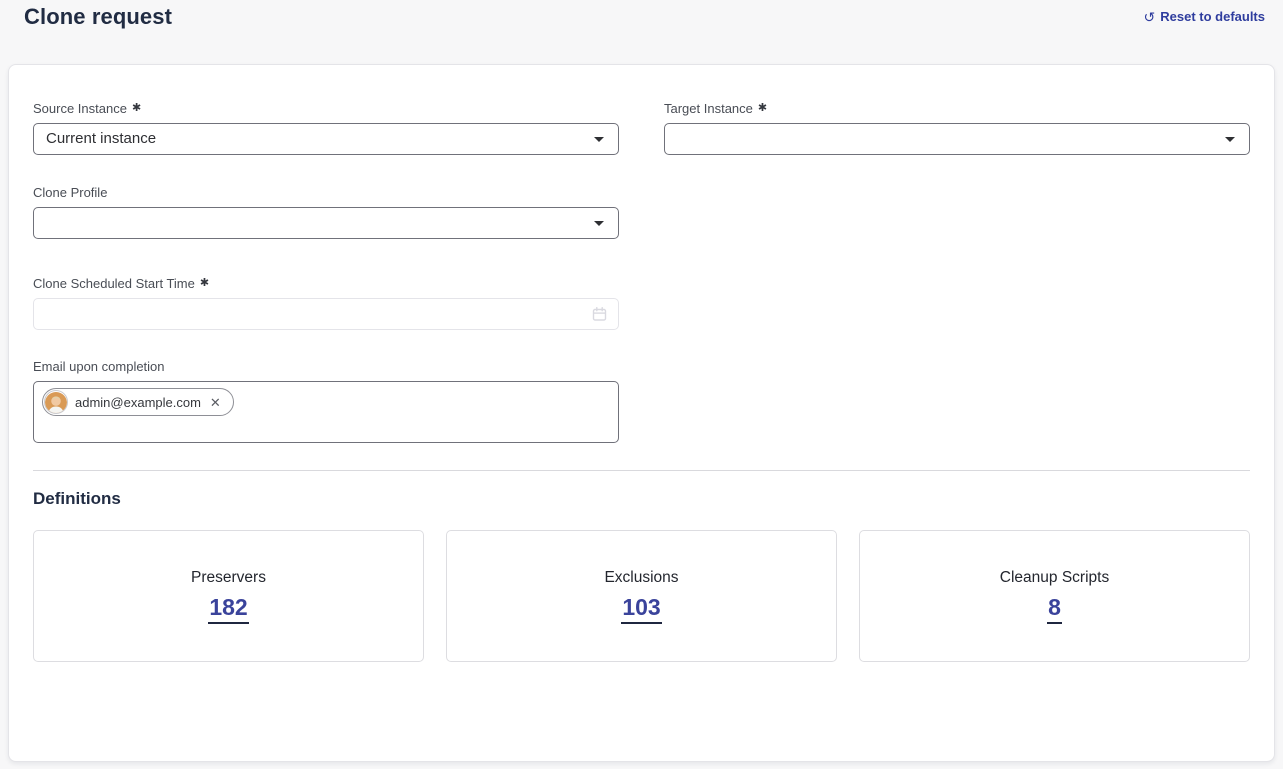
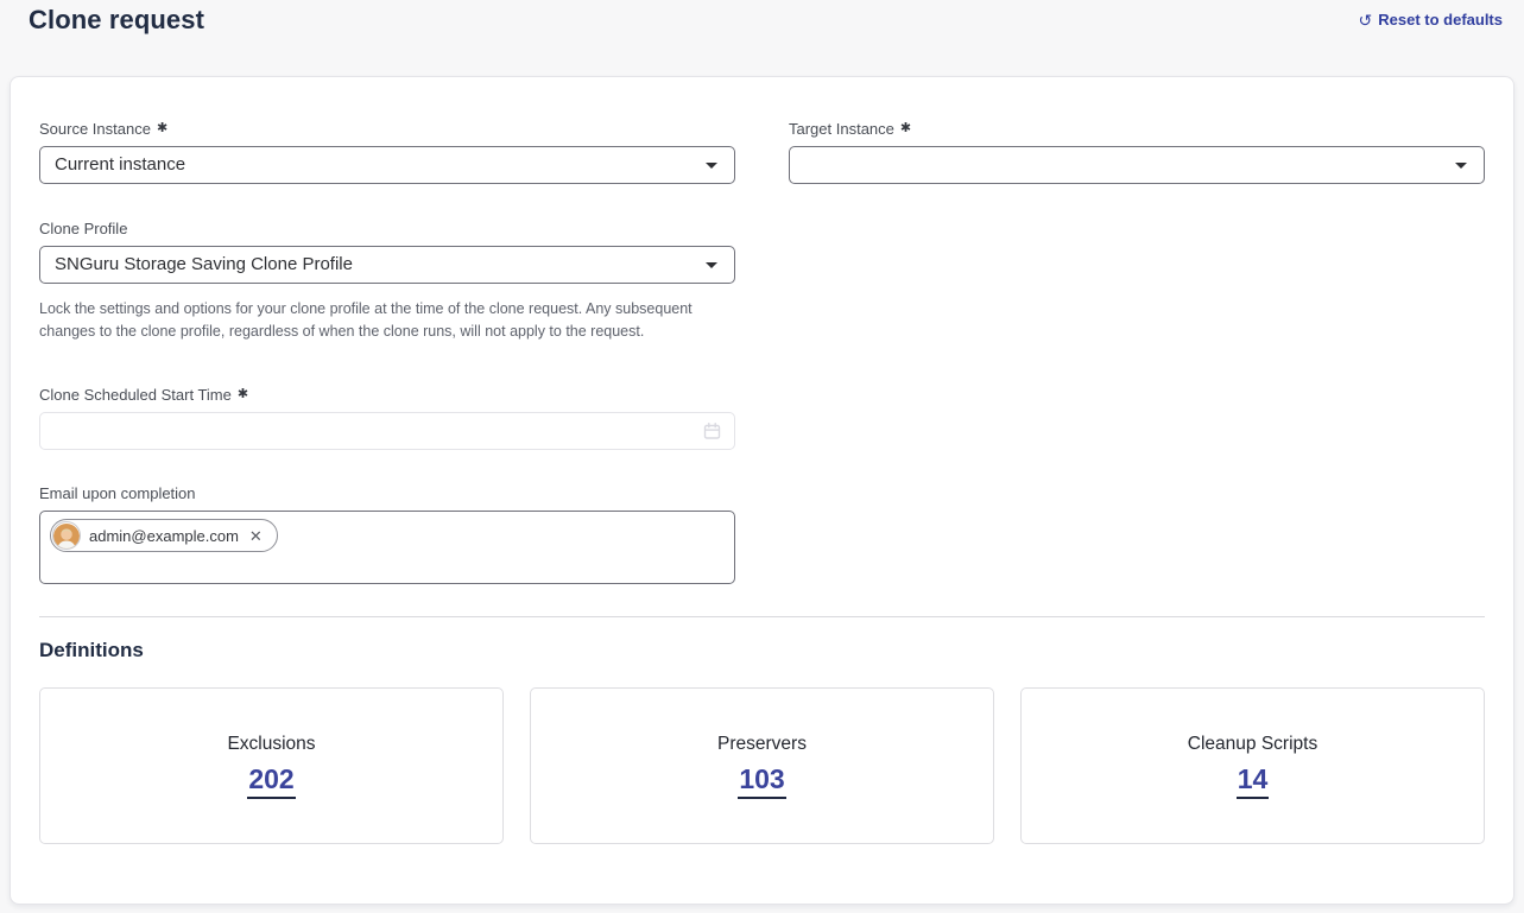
  Clone request
  ↺
  Reset to defaults
  Source Instance
  ✱
  Current instance
  Target Instance
  ✱
  Clone Profile
+ SNGuru Storage Saving Clone Profile
+ Lock the settings and options for your clone profile at the time of the clone request. Any subsequent changes to the clone profile, regardless of when the clone runs, will not apply to the request.
  Clone Scheduled Start Time
  ✱
  Email upon completion
  admin@example.com
  ✕
  Definitions
- Preservers
+ Exclusions
- 182
+ 202
- Exclusions
+ Preservers
  103
  Cleanup Scripts
- 8
+ 14
